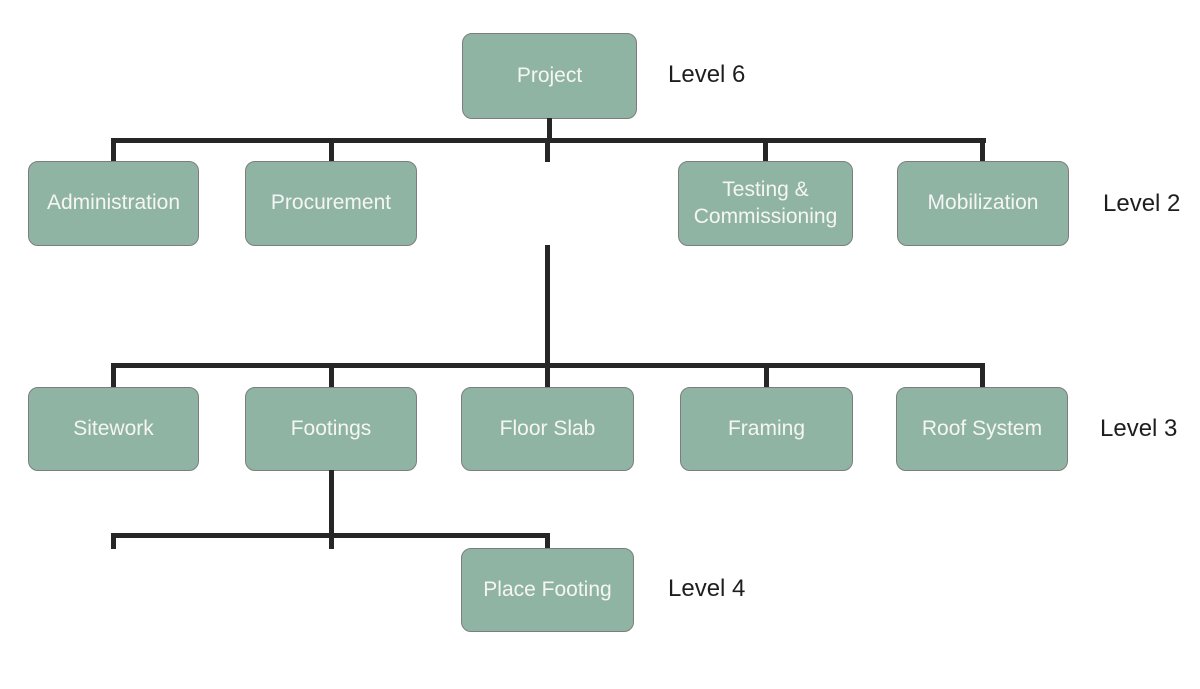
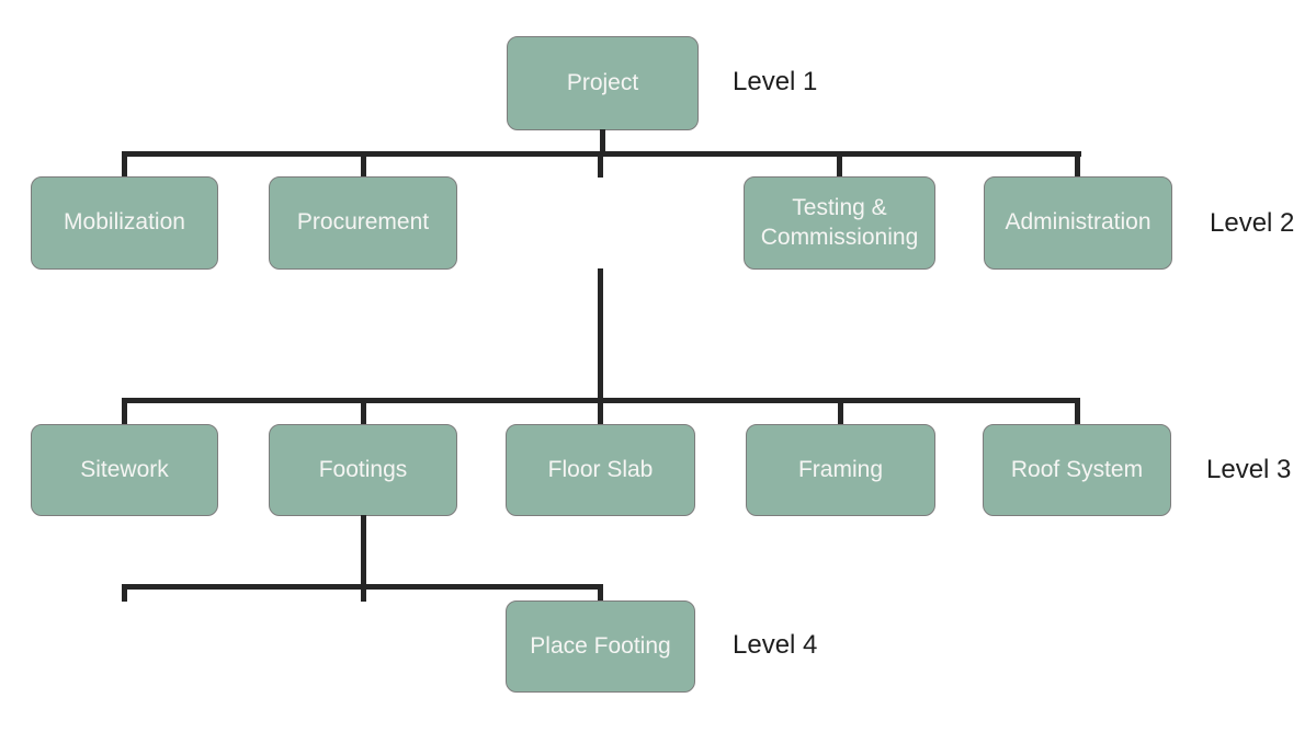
  Project
- Administration
+ Mobilization
  Procurement
  Testing & Commissioning
- Mobilization
+ Administration
  Sitework
  Footings
  Floor Slab
  Framing
  Roof System
  Place Footing
- Level 6
+ Level 1
  Level 2
  Level 3
  Level 4
